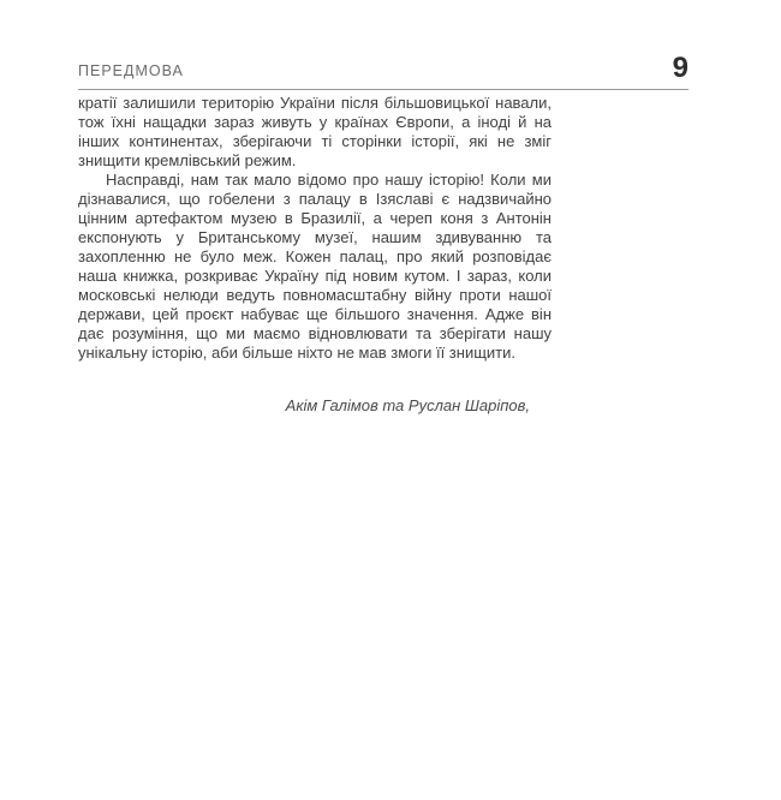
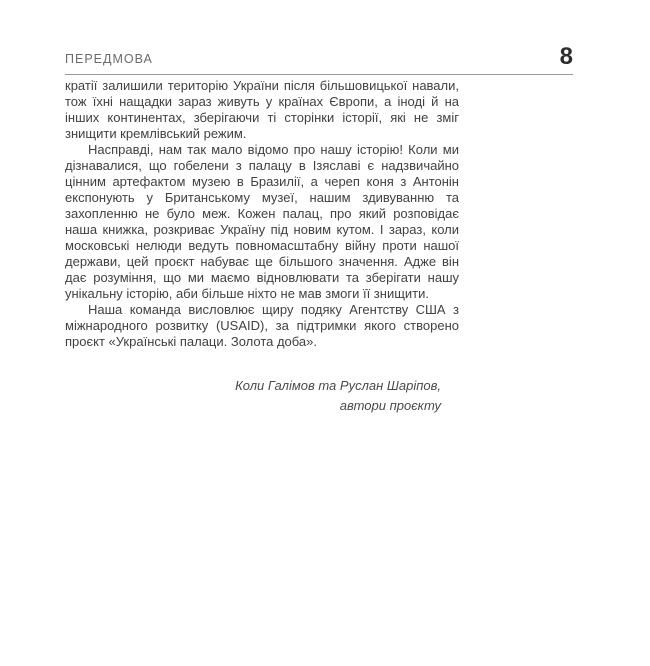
  ПЕРЕДМОВА
- 9
+ 8
  кратії залишили територію України після більшовицької навали, тож їхні нащадки зараз живуть у країнах Європи, а іноді й на інших континентах, зберігаючи ті сторінки історії, які не зміг знищити кремлівський режим.
  Насправді, нам так мало відомо про нашу історію! Коли ми дізнавалися, що гобелени з палацу в Ізяславі є надзвичайно цінним артефактом музею в Бразилії, а череп коня з Антонін експонують у Британському музеї, нашим здивуванню та захопленню не було меж. Кожен палац, про який розповідає наша книжка, розкриває Україну під новим кутом. І зараз, коли московські нелюди ведуть повномасштабну війну проти нашої держави, цей проєкт набуває ще більшого значення. Адже він дає розуміння, що ми маємо відновлювати та зберігати нашу унікальну історію, аби більше ніхто не мав змоги її знищити.
+ Наша команда висловлює щиру подяку Агентству США з міжнародного розвитку (USAID), за підтримки якого створено проєкт «Українські палаци. Золота доба».
- Акім Галімов та Руслан Шаріпов,
+ Коли Галімов та Руслан Шаріпов,
+ автори проєкту
